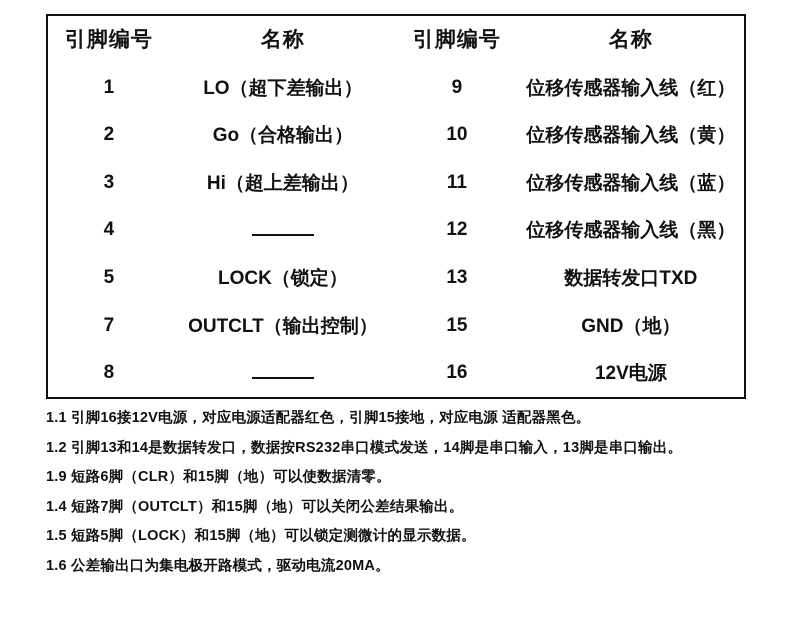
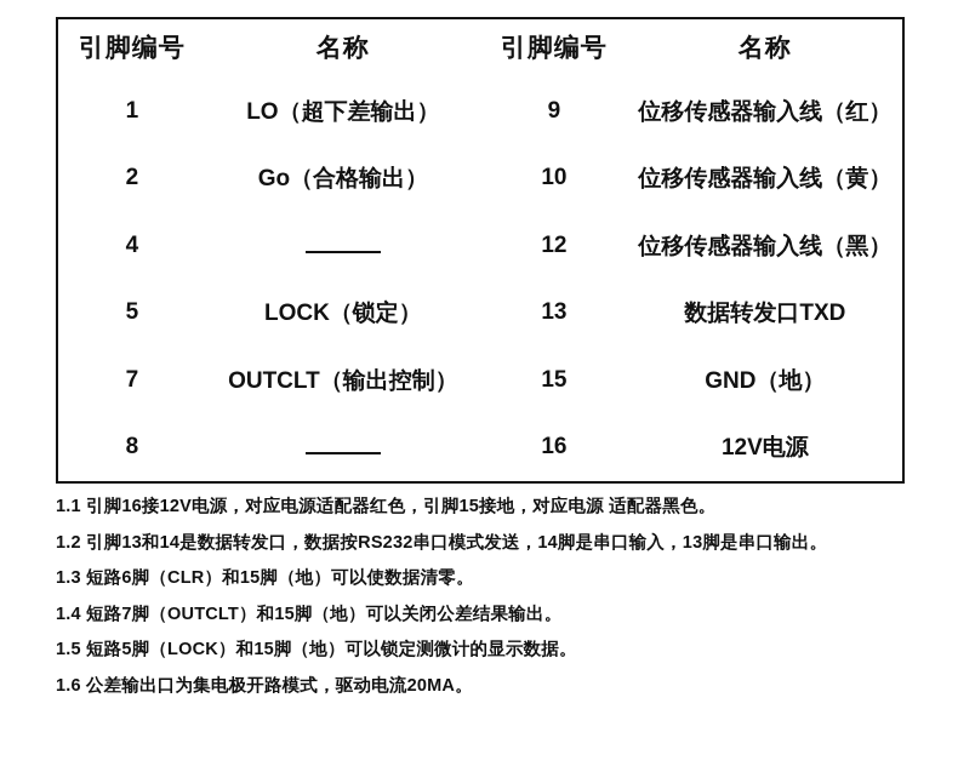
  引脚编号	名称	引脚编号	名称
  1	LO（超下差输出）	9	位移传感器输入线（红）
  2	Go（合格输出）	10	位移传感器输入线（黄）
- 3	Hi（超上差输出）	11	位移传感器输入线（蓝）
  4		12	位移传感器输入线（黑）
  5	LOCK（锁定）	13	数据转发口TXD
  7	OUTCLT（输出控制）	15	GND（地）
  8		16	12V电源
  1.1 引脚16接12V电源，对应电源适配器红色，引脚15接地，对应电源 适配器黑色。
  1.2 引脚13和14是数据转发口，数据按RS232串口模式发送，14脚是串口输入，13脚是串口输出。
- 1.9 短路6脚（CLR）和15脚（地）可以使数据清零。
+ 1.3 短路6脚（CLR）和15脚（地）可以使数据清零。
  1.4 短路7脚（OUTCLT）和15脚（地）可以关闭公差结果输出。
  1.5 短路5脚（LOCK）和15脚（地）可以锁定测微计的显示数据。
  1.6 公差输出口为集电极开路模式，驱动电流20MA。
